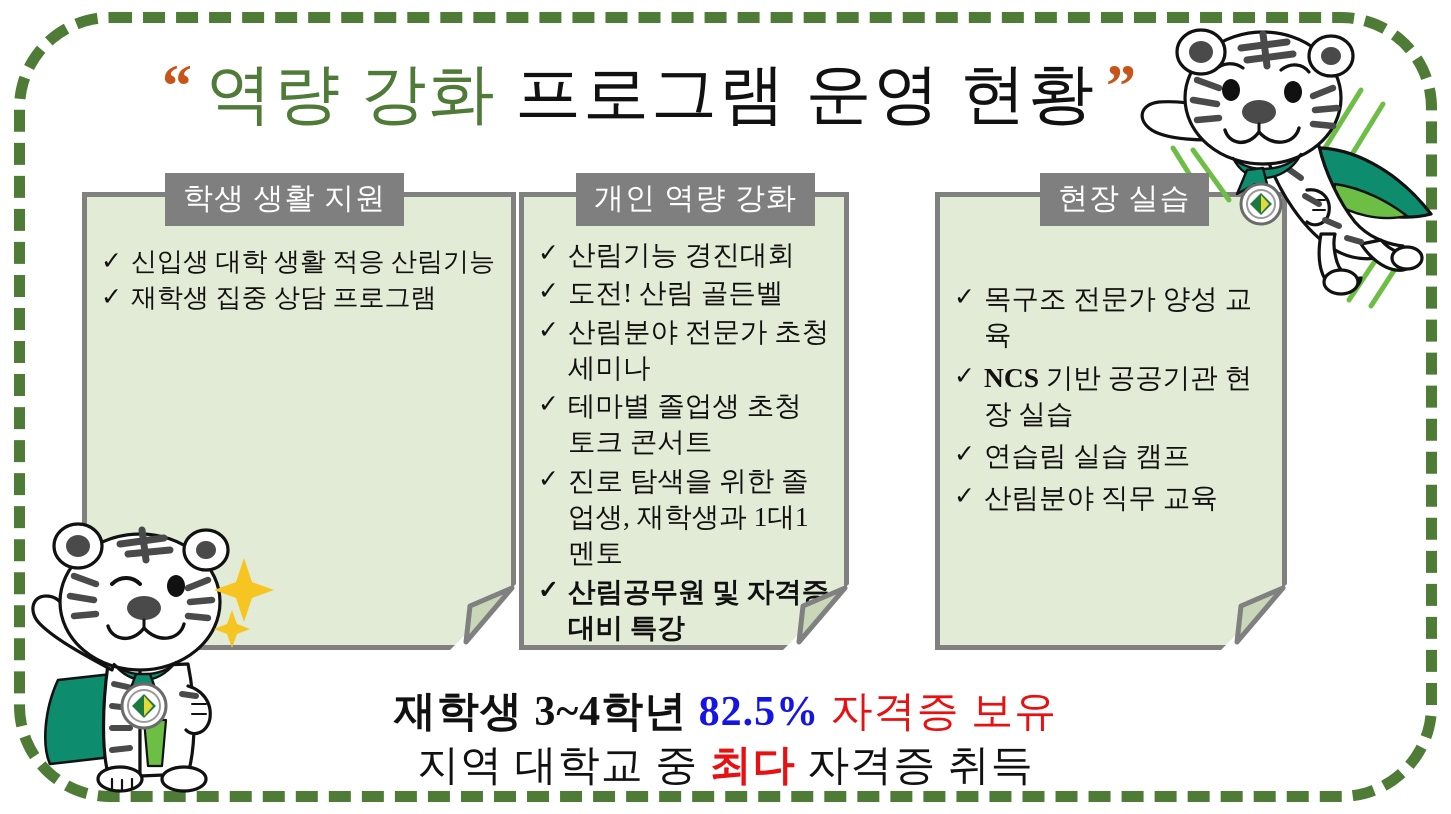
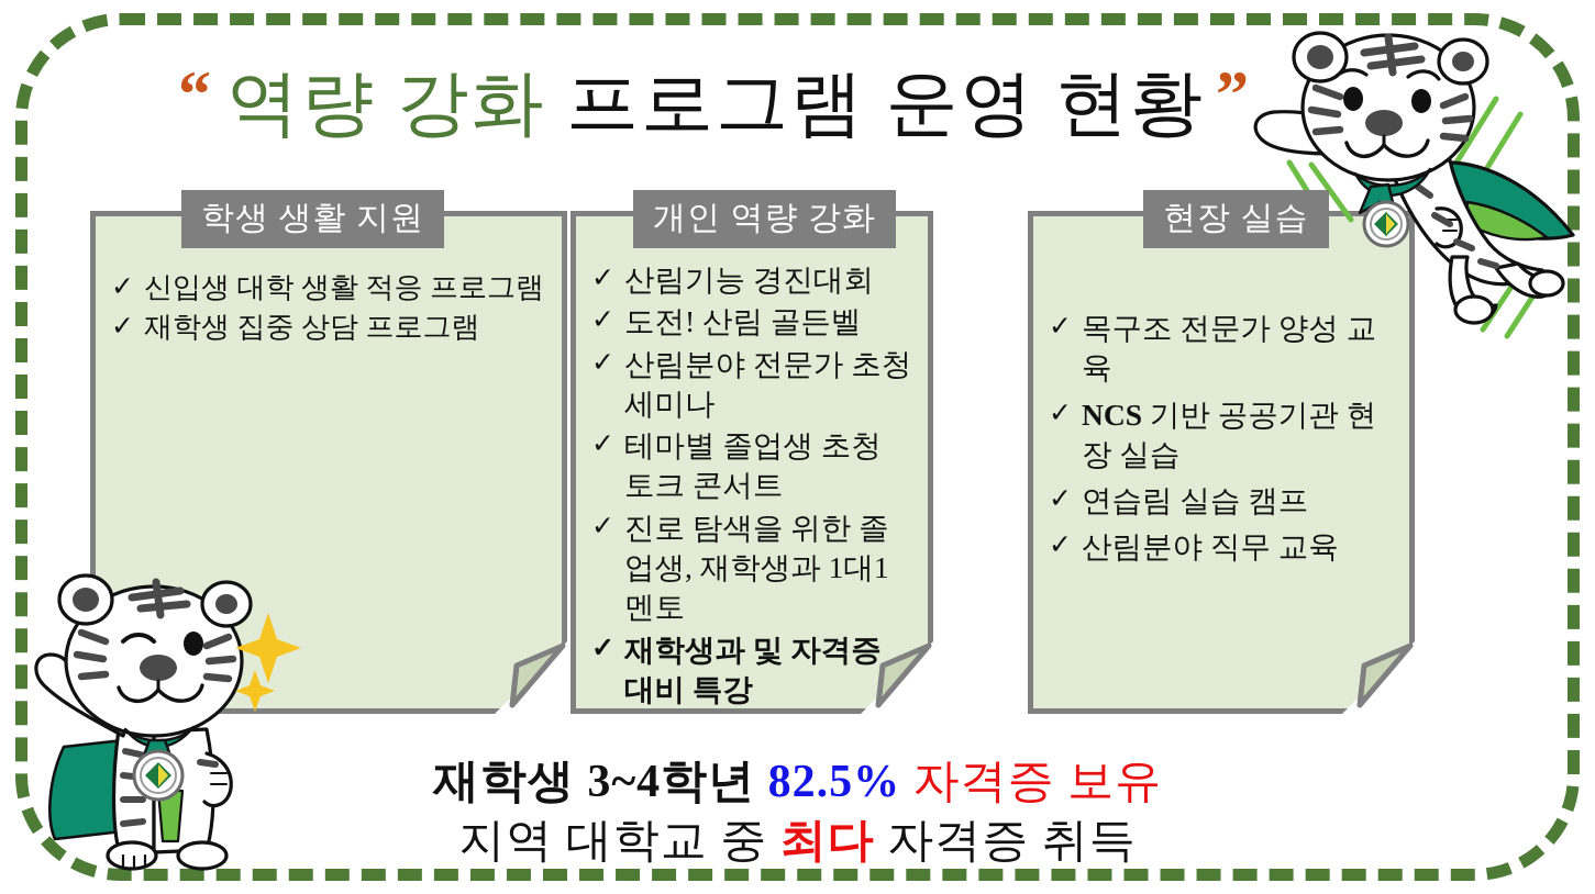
  “ 역량 강화 프로그램 운영 현황 ”
  학생 생활 지원
  ✓
- 신입생 대학 생활 적응 산림기능
+ 신입생 대학 생활 적응 프로그램
  ✓
  재학생 집중 상담 프로그램
  개인 역량 강화
  ✓
  산림기능 경진대회
  ✓
  도전! 산림 골든벨
  ✓
  산림분야 전문가 초청 세미나
  ✓
  테마별 졸업생 초청 토크 콘서트
  ✓
  진로 탐색을 위한 졸업생, 재학생과 1대1 멘토
  ✓
- 산림공무원 및 자격증 대비 특강
+ 재학생과 및 자격증 대비 특강
  현장 실습
  ✓
  목구조 전문가 양성 교육
  ✓
  NCS 기반 공공기관 현장 실습
  ✓
  연습림 실습 캠프
  ✓
  산림분야 직무 교육
  재학생 3~4학년 82.5% 자격증 보유
  지역 대학교 중 최다 자격증 취득
